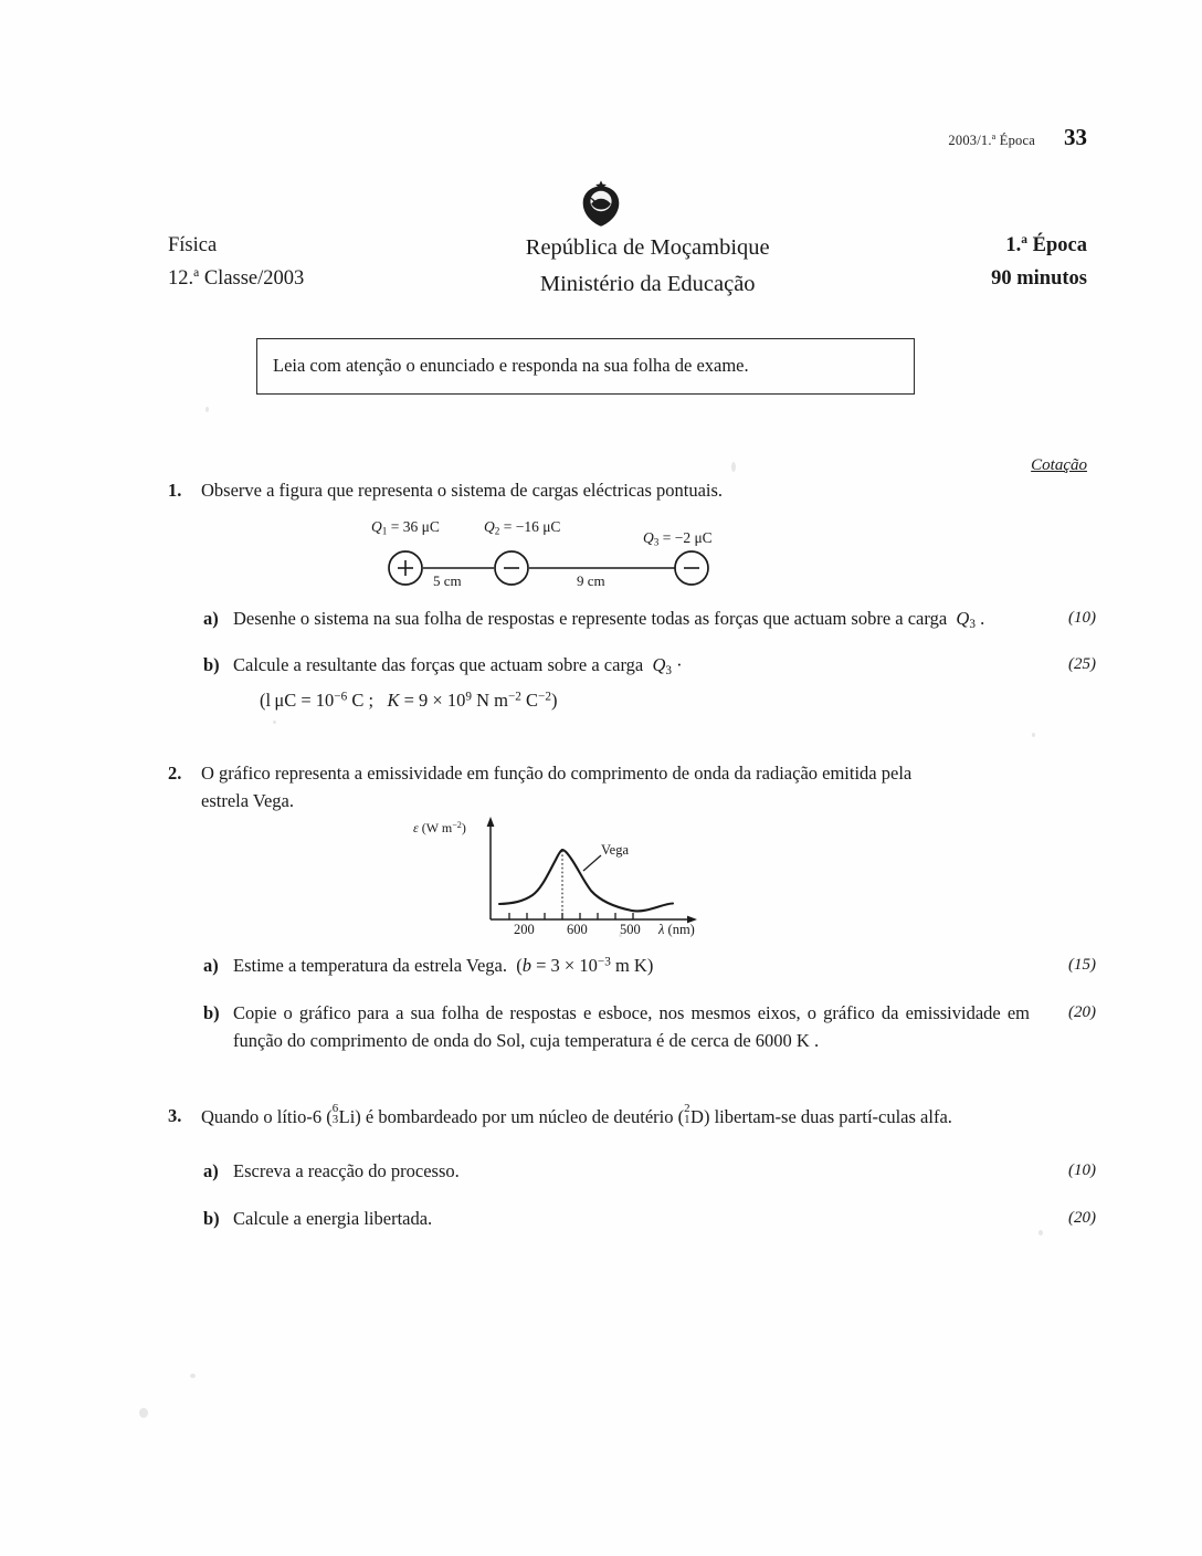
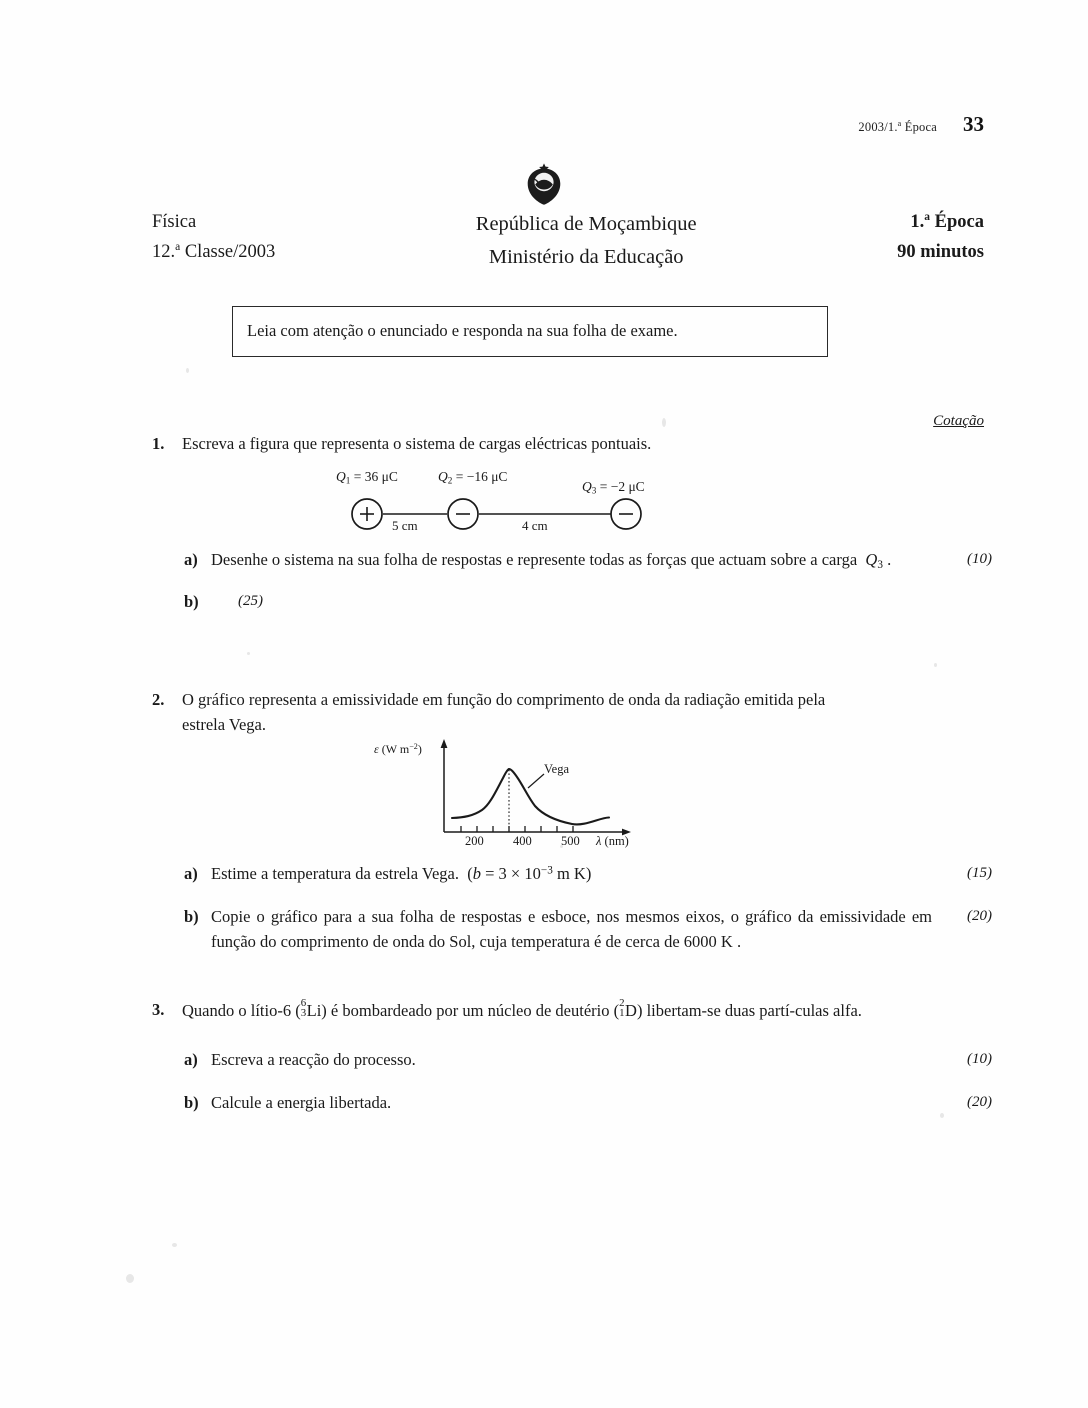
  2003/1.a Época
  33
  Física
  12.a Classe/2003
  República de Moçambique
  Ministério da Educação
  1.a Época
  90 minutos
  Leia com atenção o enunciado e responda na sua folha de exame.
  Cotação
  1.
- Observe a figura que representa o sistema de cargas eléctricas pontuais.
+ Escreva a figura que representa o sistema de cargas eléctricas pontuais.
  Q1 = 36 μC
  Q2 = −16 μC
  Q3 = −2 μC
  5 cm
- 9 cm
+ 4 cm
  a)
  Desenhe o sistema na sua folha de respostas e represente todas as forças que actuam sobre a carga Q3 .
  (10)
  b)
- Calcule a resultante das forças que actuam sobre a carga Q3 ·
- (l μC = 10−6 C ; K = 9 × 109 N m−2 C−2)
  (25)
  2.
  O gráfico representa a emissividade em função do comprimento de onda da radiação emitida pela estrela Vega.
  ε (W m−2)
  Vega
  200
- 600
+ 400
  500
  λ (nm)
  a)
  Estime a temperatura da estrela Vega. (b = 3 × 10−3 m K)
  (15)
  b)
  Copie o gráfico para a sua folha de respostas e esboce, nos mesmos eixos, o gráfico da emissividade em função do comprimento de onda do Sol, cuja temperatura é de cerca de 6000 K .
  (20)
  3.
  Quando o lítio-6 (
  6
  3
  Li) é bombardeado por um núcleo de deutério (
  2
  1
  D) libertam-se duas partí-culas alfa.
  a)
  Escreva a reacção do processo.
  (10)
  b)
  Calcule a energia libertada.
  (20)
